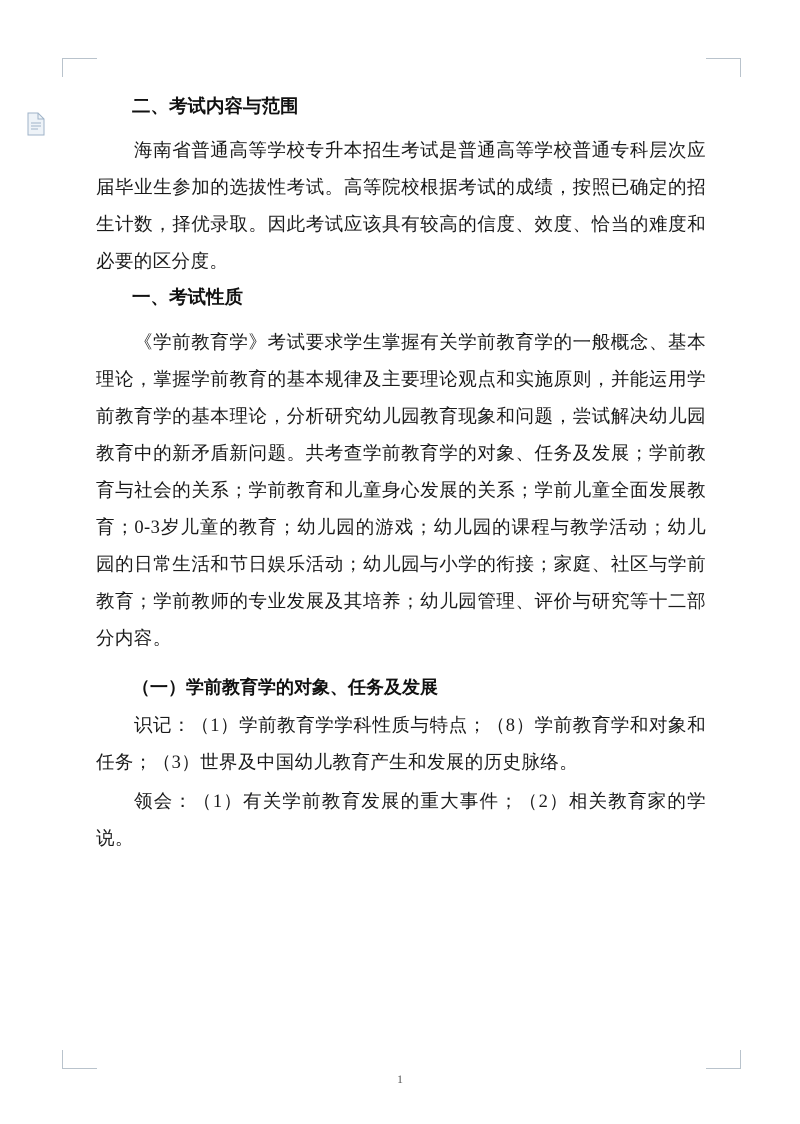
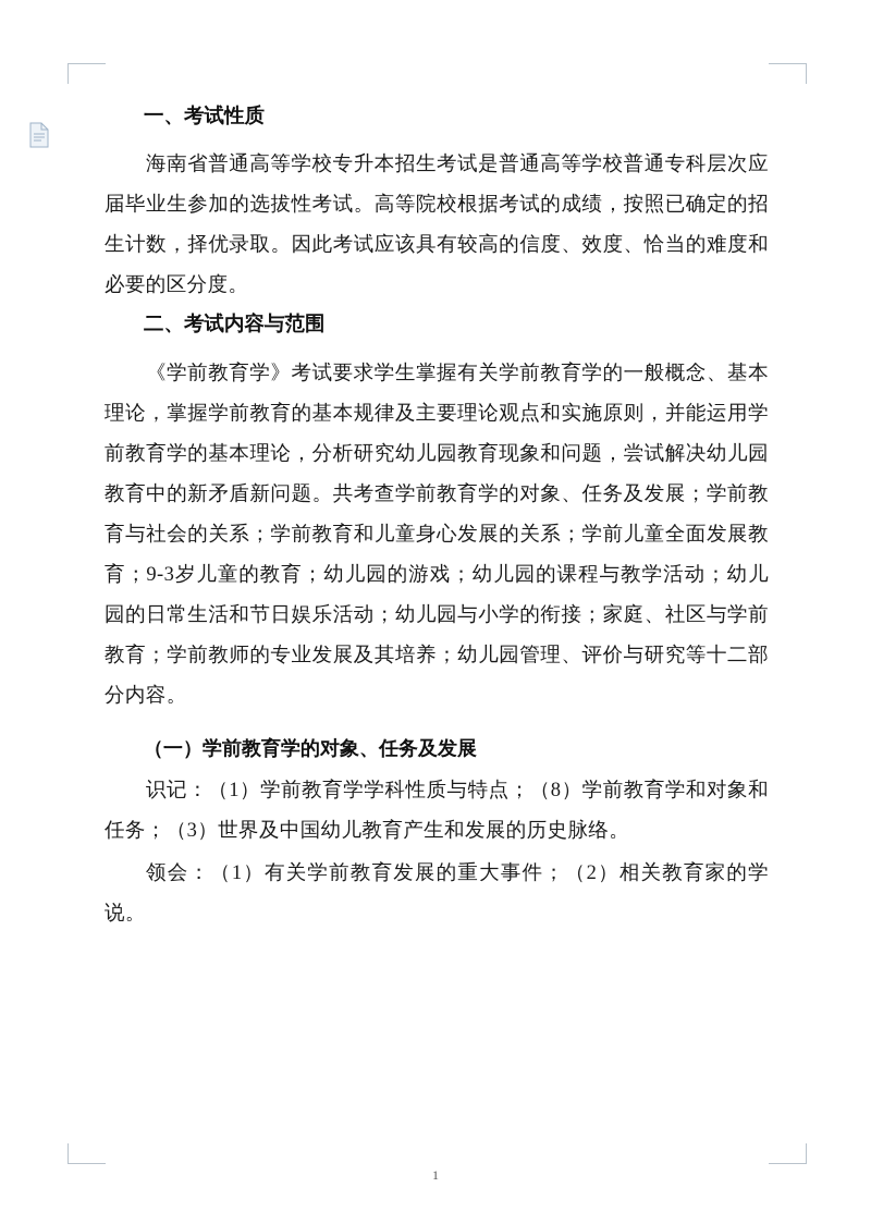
- 二、考试内容与范围
+ 一、考试性质
  海南省普通高等学校专升本招生考试是普通高等学校普通专科层次应届毕业生参加的选拔性考试。高等院校根据考试的成绩，按照已确定的招生计数，择优录取。因此考试应该具有较高的信度、效度、恰当的难度和必要的区分度。
- 一、考试性质
+ 二、考试内容与范围
- 《学前教育学》考试要求学生掌握有关学前教育学的一般概念、基本理论，掌握学前教育的基本规律及主要理论观点和实施原则，并能运用学前教育学的基本理论，分析研究幼儿园教育现象和问题，尝试解决幼儿园教育中的新矛盾新问题。共考查学前教育学的对象、任务及发展；学前教育与社会的关系；学前教育和儿童身心发展的关系；学前儿童全面发展教育；0-3岁儿童的教育；幼儿园的游戏；幼儿园的课程与教学活动；幼儿园的日常生活和节日娱乐活动；幼儿园与小学的衔接；家庭、社区与学前教育；学前教师的专业发展及其培养；幼儿园管理、评价与研究等十二部分内容。
+ 《学前教育学》考试要求学生掌握有关学前教育学的一般概念、基本理论，掌握学前教育的基本规律及主要理论观点和实施原则，并能运用学前教育学的基本理论，分析研究幼儿园教育现象和问题，尝试解决幼儿园教育中的新矛盾新问题。共考查学前教育学的对象、任务及发展；学前教育与社会的关系；学前教育和儿童身心发展的关系；学前儿童全面发展教育；9-3岁儿童的教育；幼儿园的游戏；幼儿园的课程与教学活动；幼儿园的日常生活和节日娱乐活动；幼儿园与小学的衔接；家庭、社区与学前教育；学前教师的专业发展及其培养；幼儿园管理、评价与研究等十二部分内容。
  （一）学前教育学的对象、任务及发展
  识记：（1）学前教育学学科性质与特点；（8）学前教育学和对象和任务；（3）世界及中国幼儿教育产生和发展的历史脉络。
  领会：（1）有关学前教育发展的重大事件；（2）相关教育家的学说。
  1
